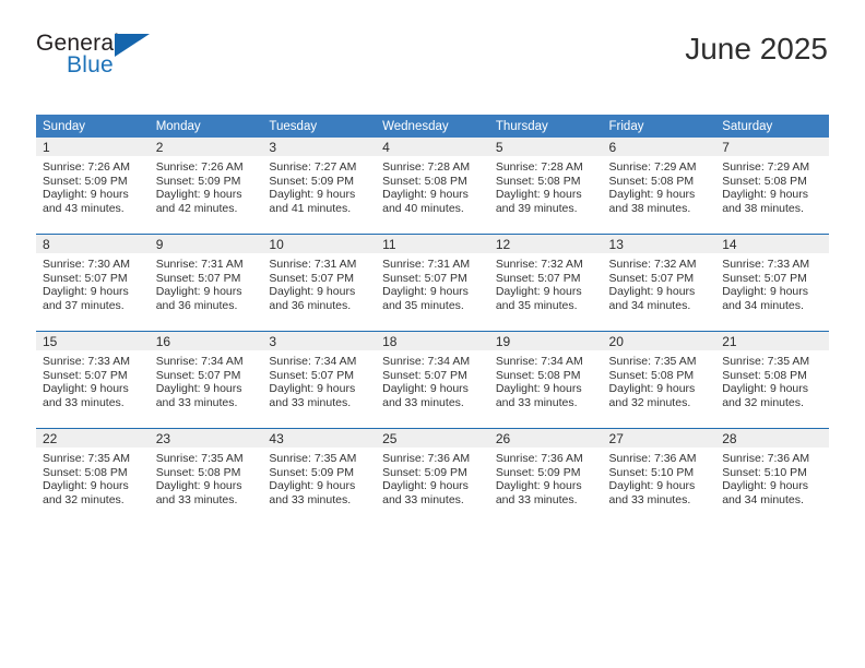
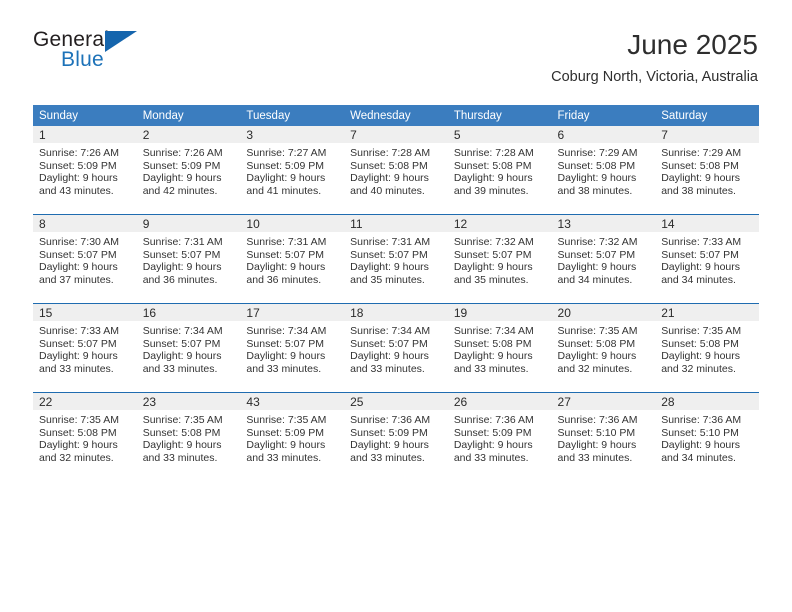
  General
  Blue
  June 2025
+ Coburg North, Victoria, Australia
  Sunday	Monday	Tuesday	Wednesday	Thursday	Friday	Saturday
- 1 Sunrise: 7:26 AM Sunset: 5:09 PM Daylight: 9 hours and 43 minutes.	2 Sunrise: 7:26 AM Sunset: 5:09 PM Daylight: 9 hours and 42 minutes.	3 Sunrise: 7:27 AM Sunset: 5:09 PM Daylight: 9 hours and 41 minutes.	4 Sunrise: 7:28 AM Sunset: 5:08 PM Daylight: 9 hours and 40 minutes.	5 Sunrise: 7:28 AM Sunset: 5:08 PM Daylight: 9 hours and 39 minutes.	6 Sunrise: 7:29 AM Sunset: 5:08 PM Daylight: 9 hours and 38 minutes.	7 Sunrise: 7:29 AM Sunset: 5:08 PM Daylight: 9 hours and 38 minutes.
+ 1 Sunrise: 7:26 AM Sunset: 5:09 PM Daylight: 9 hours and 43 minutes.	2 Sunrise: 7:26 AM Sunset: 5:09 PM Daylight: 9 hours and 42 minutes.	3 Sunrise: 7:27 AM Sunset: 5:09 PM Daylight: 9 hours and 41 minutes.	7 Sunrise: 7:28 AM Sunset: 5:08 PM Daylight: 9 hours and 40 minutes.	5 Sunrise: 7:28 AM Sunset: 5:08 PM Daylight: 9 hours and 39 minutes.	6 Sunrise: 7:29 AM Sunset: 5:08 PM Daylight: 9 hours and 38 minutes.	7 Sunrise: 7:29 AM Sunset: 5:08 PM Daylight: 9 hours and 38 minutes.
  8 Sunrise: 7:30 AM Sunset: 5:07 PM Daylight: 9 hours and 37 minutes.	9 Sunrise: 7:31 AM Sunset: 5:07 PM Daylight: 9 hours and 36 minutes.	10 Sunrise: 7:31 AM Sunset: 5:07 PM Daylight: 9 hours and 36 minutes.	11 Sunrise: 7:31 AM Sunset: 5:07 PM Daylight: 9 hours and 35 minutes.	12 Sunrise: 7:32 AM Sunset: 5:07 PM Daylight: 9 hours and 35 minutes.	13 Sunrise: 7:32 AM Sunset: 5:07 PM Daylight: 9 hours and 34 minutes.	14 Sunrise: 7:33 AM Sunset: 5:07 PM Daylight: 9 hours and 34 minutes.
- 15 Sunrise: 7:33 AM Sunset: 5:07 PM Daylight: 9 hours and 33 minutes.	16 Sunrise: 7:34 AM Sunset: 5:07 PM Daylight: 9 hours and 33 minutes.	3 Sunrise: 7:34 AM Sunset: 5:07 PM Daylight: 9 hours and 33 minutes.	18 Sunrise: 7:34 AM Sunset: 5:07 PM Daylight: 9 hours and 33 minutes.	19 Sunrise: 7:34 AM Sunset: 5:08 PM Daylight: 9 hours and 33 minutes.	20 Sunrise: 7:35 AM Sunset: 5:08 PM Daylight: 9 hours and 32 minutes.	21 Sunrise: 7:35 AM Sunset: 5:08 PM Daylight: 9 hours and 32 minutes.
+ 15 Sunrise: 7:33 AM Sunset: 5:07 PM Daylight: 9 hours and 33 minutes.	16 Sunrise: 7:34 AM Sunset: 5:07 PM Daylight: 9 hours and 33 minutes.	17 Sunrise: 7:34 AM Sunset: 5:07 PM Daylight: 9 hours and 33 minutes.	18 Sunrise: 7:34 AM Sunset: 5:07 PM Daylight: 9 hours and 33 minutes.	19 Sunrise: 7:34 AM Sunset: 5:08 PM Daylight: 9 hours and 33 minutes.	20 Sunrise: 7:35 AM Sunset: 5:08 PM Daylight: 9 hours and 32 minutes.	21 Sunrise: 7:35 AM Sunset: 5:08 PM Daylight: 9 hours and 32 minutes.
  22 Sunrise: 7:35 AM Sunset: 5:08 PM Daylight: 9 hours and 32 minutes.	23 Sunrise: 7:35 AM Sunset: 5:08 PM Daylight: 9 hours and 33 minutes.	43 Sunrise: 7:35 AM Sunset: 5:09 PM Daylight: 9 hours and 33 minutes.	25 Sunrise: 7:36 AM Sunset: 5:09 PM Daylight: 9 hours and 33 minutes.	26 Sunrise: 7:36 AM Sunset: 5:09 PM Daylight: 9 hours and 33 minutes.	27 Sunrise: 7:36 AM Sunset: 5:10 PM Daylight: 9 hours and 33 minutes.	28 Sunrise: 7:36 AM Sunset: 5:10 PM Daylight: 9 hours and 34 minutes.
